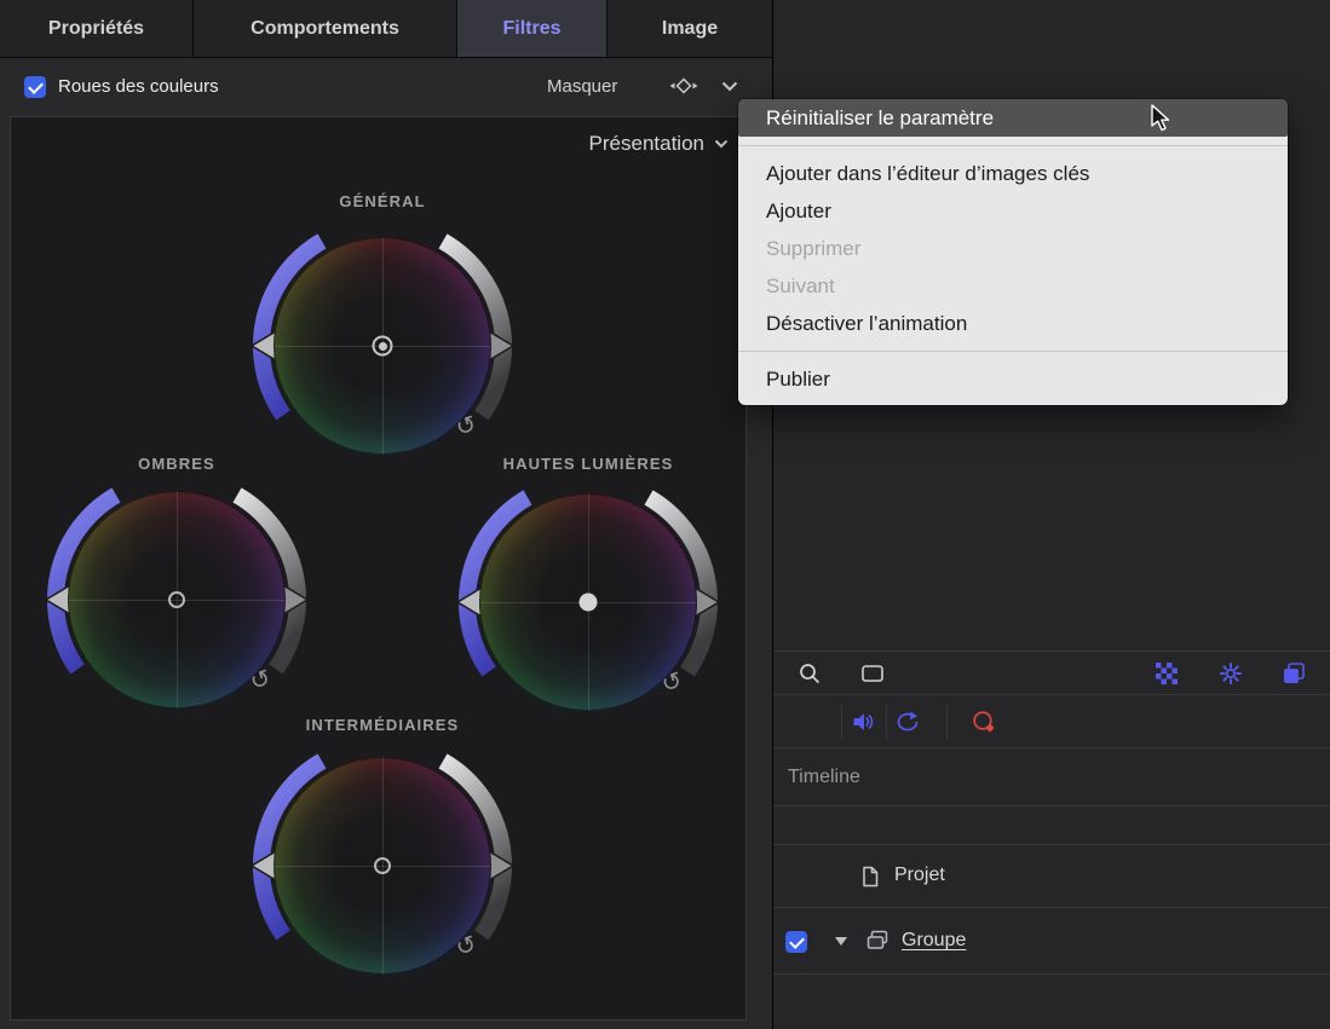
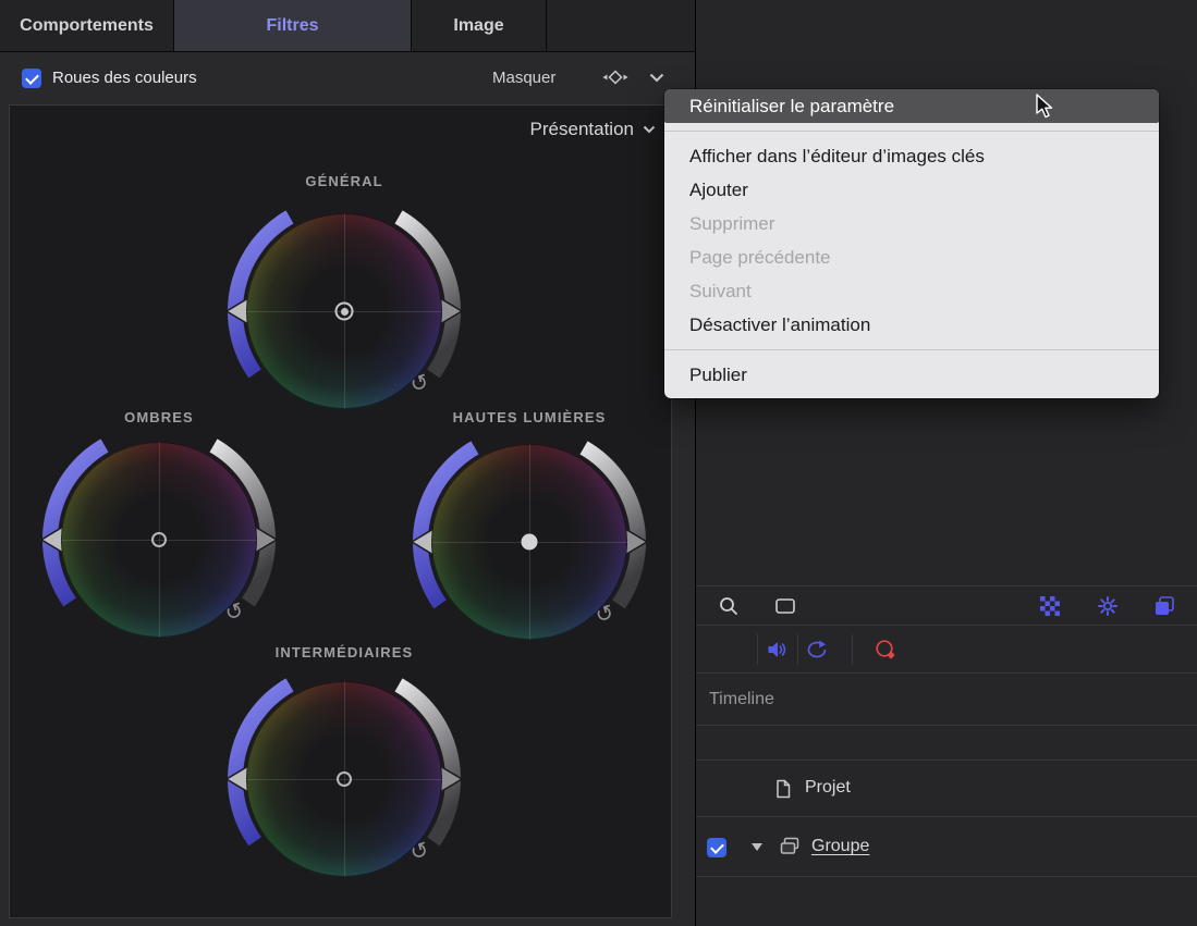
- Propriétés
  Comportements
  Filtres
  Image
  Roues des couleurs
  Masquer
  Présentation
  GÉNÉRAL
  OMBRES
  HAUTES LUMIÈRES
  INTERMÉDIAIRES
  Timeline
  Projet
  Groupe
  Réinitialiser le paramètre
- Ajouter dans l’éditeur d’images clés
+ Afficher dans l’éditeur d’images clés
  Ajouter
  Supprimer
+ Page précédente
  Suivant
  Désactiver l’animation
  Publier
